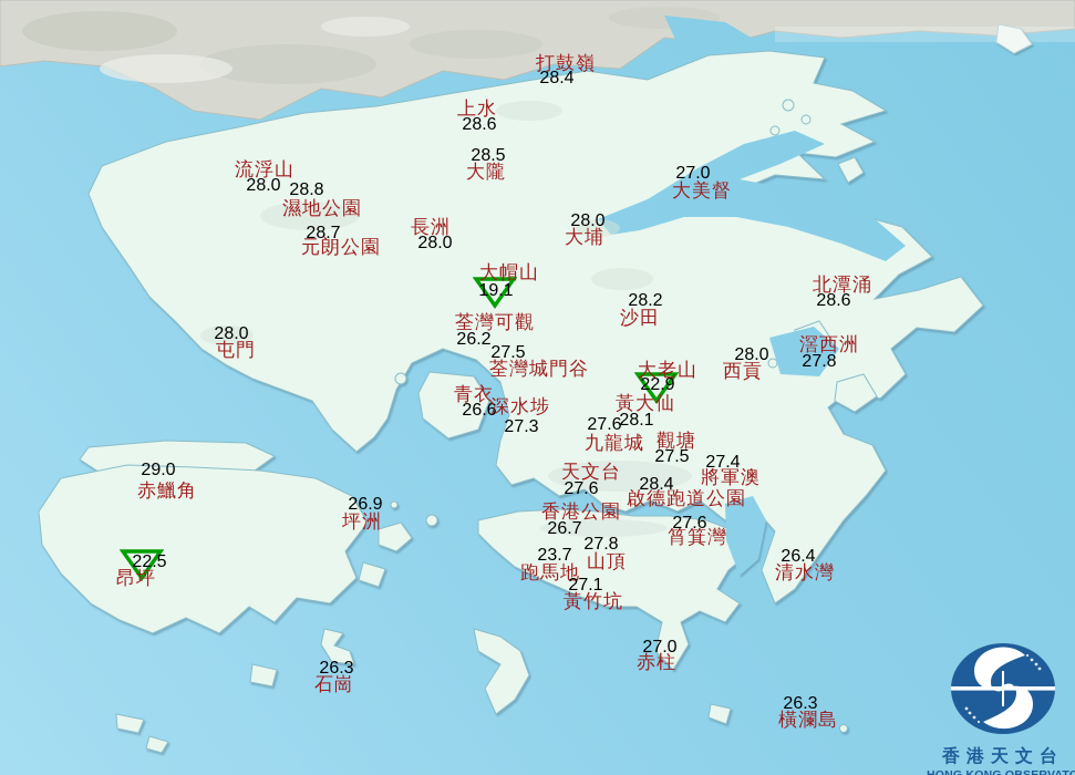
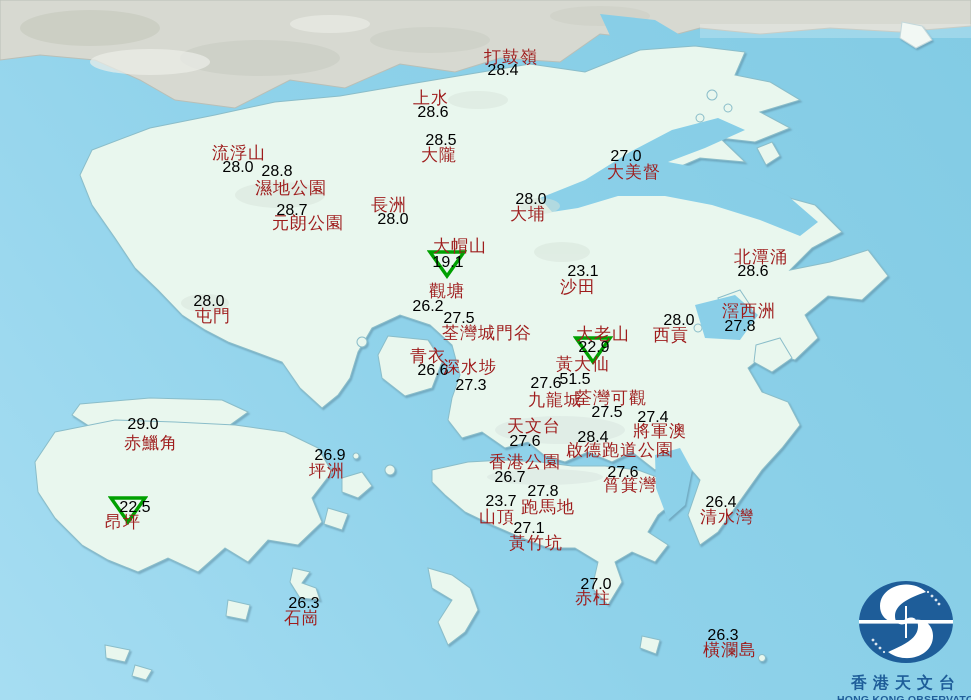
  打鼓嶺
  28.4
  上水
  28.6
  大隴
  28.5
  流浮山
  28.0
  濕地公園
  28.8
  大美督
  27.0
  大埔
  28.0
  長洲
  28.0
  元朗公園
  28.7
  大帽山
  19.1
  北潭涌
  28.6
  沙田
- 28.2
+ 23.1
- 荃灣可觀
+ 觀塘
  26.2
  屯門
  28.0
  荃灣城門谷
  27.5
  滘西洲
  27.8
  西貢
  28.0
  大老山
  22.9
  青衣
  26.6
  黃大仙
- 28.1
+ 51.5
  深水埗
  27.3
  九龍城
  27.6
- 觀塘
+ 荃灣可觀
  27.5
  將軍澳
  27.4
  赤鱲角
  29.0
  天文台
  27.6
  啟德跑道公園
  28.4
  坪洲
  26.9
  香港公園
  26.7
  筲箕灣
  27.6
- 山頂
+ 跑馬地
  27.8
- 跑馬地
+ 山頂
  23.7
  清水灣
  26.4
  昂坪
  22.5
  黃竹坑
  27.1
  赤柱
  27.0
  石崗
  26.3
  橫瀾島
  26.3
  香港天文台
